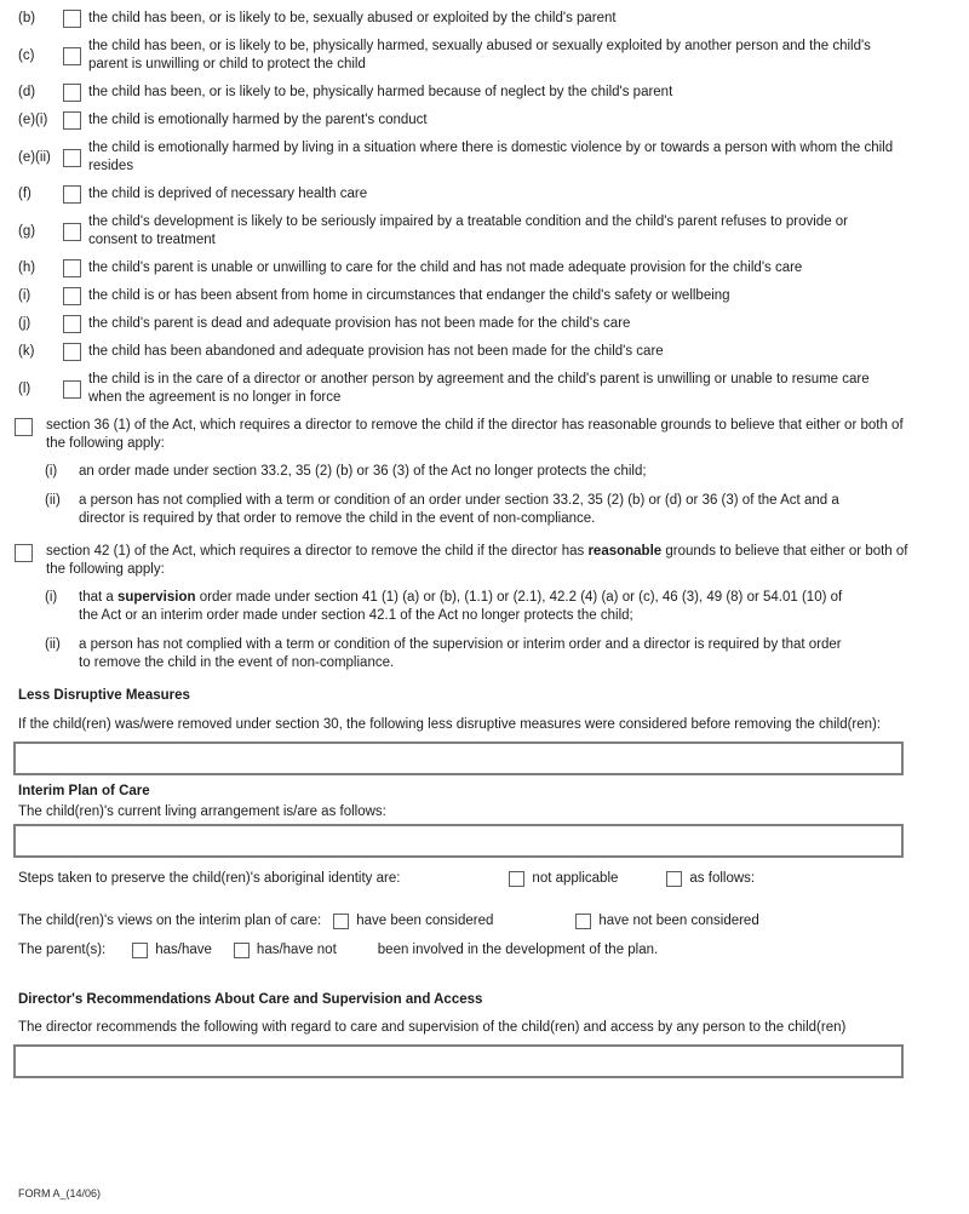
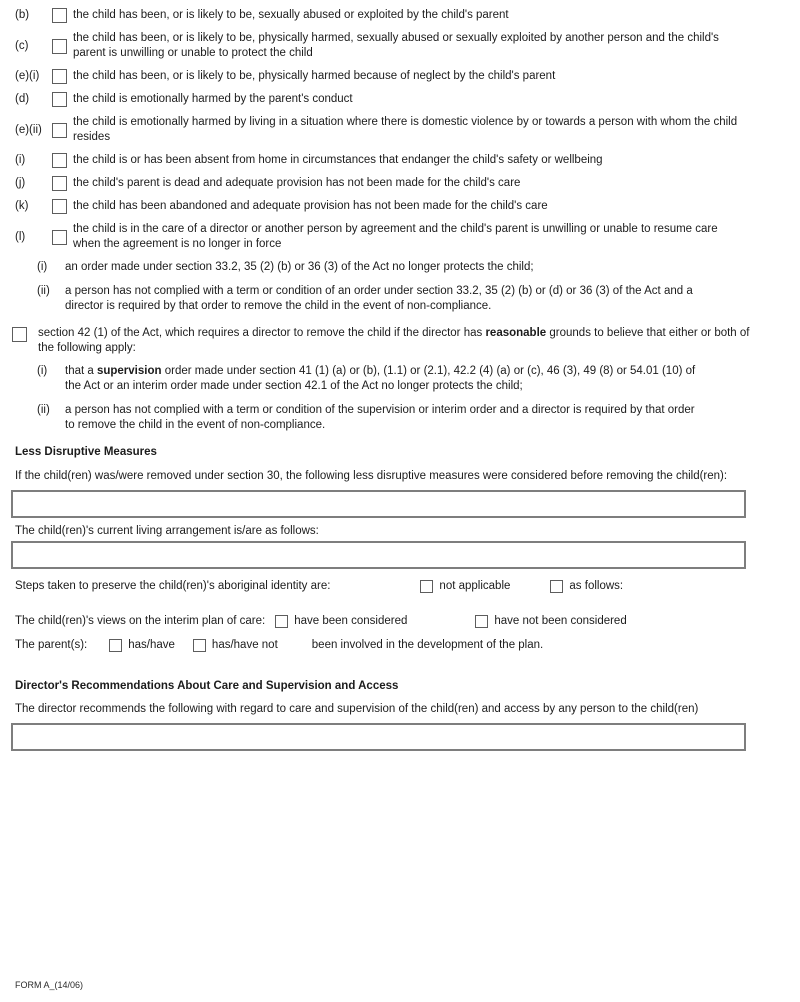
  (b)
  the child has been, or is likely to be, sexually abused or exploited by the child's parent
  (c)
- the child has been, or is likely to be, physically harmed, sexually abused or sexually exploited by another person and the child's parent is unwilling or child to protect the child
+ the child has been, or is likely to be, physically harmed, sexually abused or sexually exploited by another person and the child's parent is unwilling or unable to protect the child
- (d)
+ (e)(i)
  the child has been, or is likely to be, physically harmed because of neglect by the child's parent
- (e)(i)
+ (d)
  the child is emotionally harmed by the parent's conduct
  (e)(ii)
  the child is emotionally harmed by living in a situation where there is domestic violence by or towards a person with whom the child resides
- (f)
- the child is deprived of necessary health care
- (g)
- the child's development is likely to be seriously impaired by a treatable condition and the child's parent refuses to provide or consent to treatment
- (h)
- the child's parent is unable or unwilling to care for the child and has not made adequate provision for the child's care
  (i)
  the child is or has been absent from home in circumstances that endanger the child's safety or wellbeing
  (j)
  the child's parent is dead and adequate provision has not been made for the child's care
  (k)
  the child has been abandoned and adequate provision has not been made for the child's care
  (l)
  the child is in the care of a director or another person by agreement and the child's parent is unwilling or unable to resume care when the agreement is no longer in force
- section 36 (1) of the Act, which requires a director to remove the child if the director has reasonable grounds to believe that either or both of the following apply:
  (i)
  an order made under section 33.2, 35 (2) (b) or 36 (3) of the Act no longer protects the child;
  (ii)
  a person has not complied with a term or condition of an order under section 33.2, 35 (2) (b) or (d) or 36 (3) of the Act and a director is required by that order to remove the child in the event of non-compliance.
  section 42 (1) of the Act, which requires a director to remove the child if the director has reasonable grounds to believe that either or both of the following apply:
  (i)
  that a supervision order made under section 41 (1) (a) or (b), (1.1) or (2.1), 42.2 (4) (a) or (c), 46 (3), 49 (8) or 54.01 (10) of the Act or an interim order made under section 42.1 of the Act no longer protects the child;
  (ii)
  a person has not complied with a term or condition of the supervision or interim order and a director is required by that order to remove the child in the event of non-compliance.
  Less Disruptive Measures
  If the child(ren) was/were removed under section 30, the following less disruptive measures were considered before removing the child(ren):
- Interim Plan of Care
  The child(ren)'s current living arrangement is/are as follows:
  Steps taken to preserve the child(ren)'s aboriginal identity are:
  not applicable
  as follows:
  The child(ren)'s views on the interim plan of care:
  have been considered
  have not been considered
  The parent(s):
  has/have
  has/have not
  been involved in the development of the plan.
  Director's Recommendations About Care and Supervision and Access
  The director recommends the following with regard to care and supervision of the child(ren) and access by any person to the child(ren)
  FORM A_(14/06)
